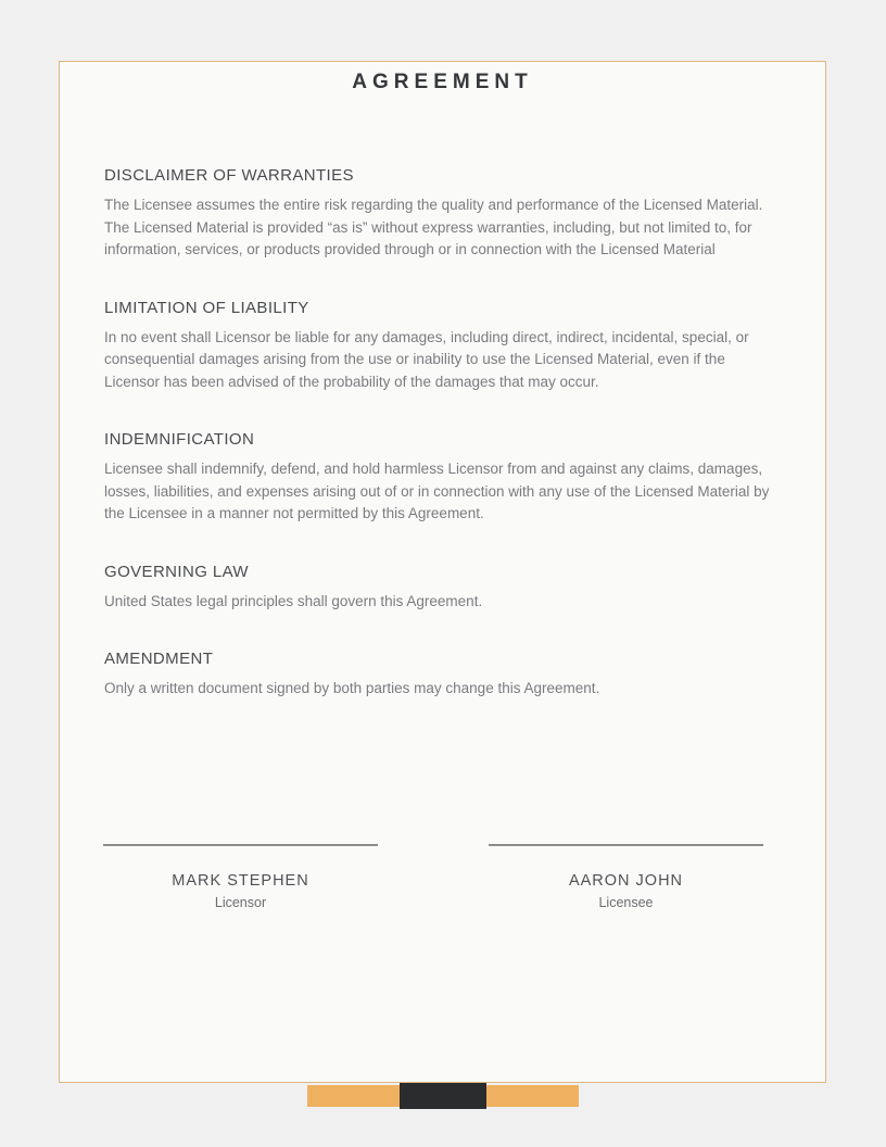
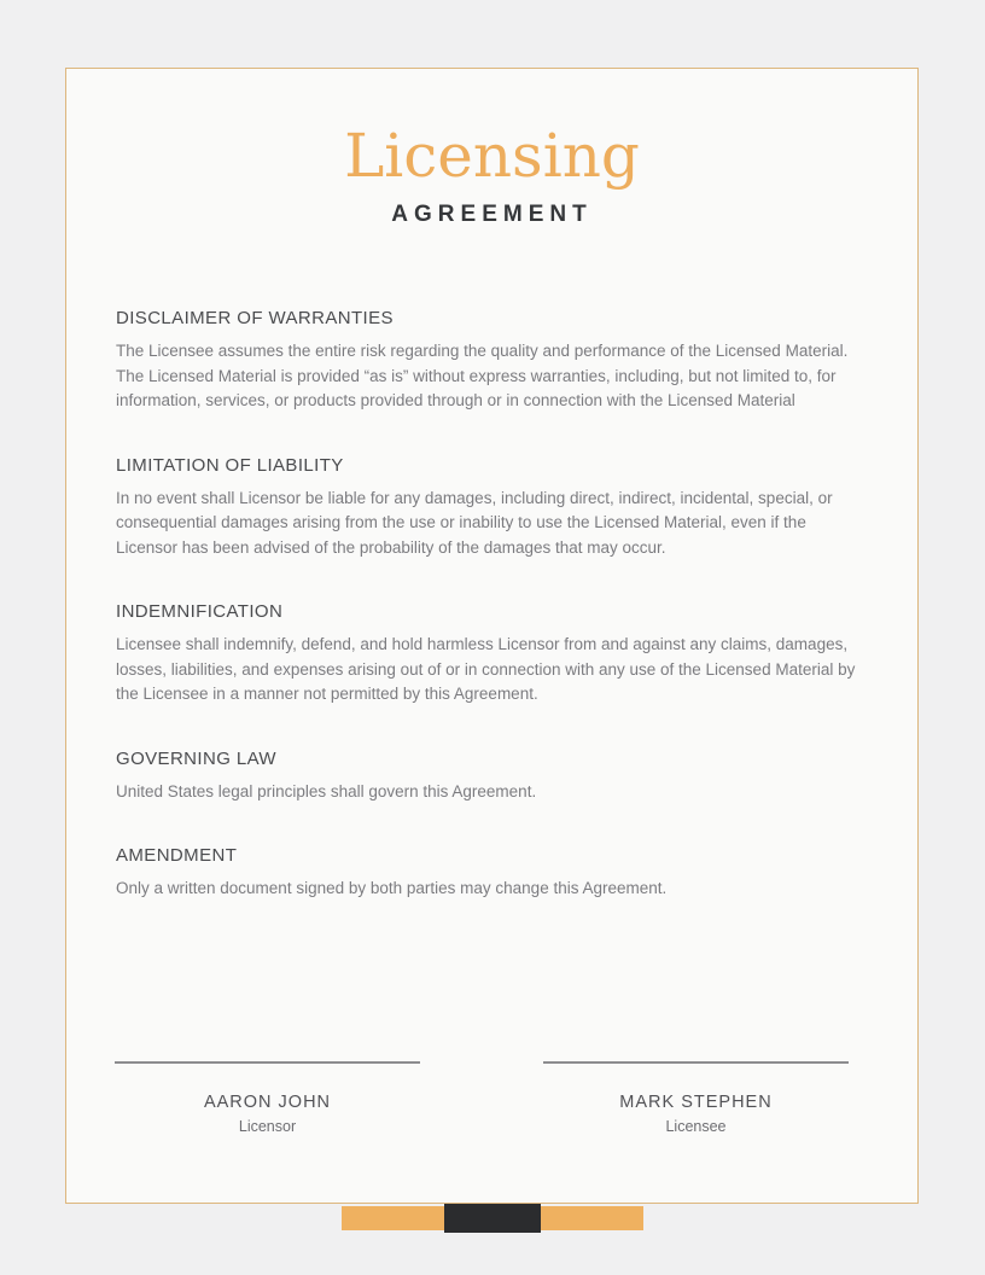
+ Licensing
  AGREEMENT
  DISCLAIMER OF WARRANTIES
  The Licensee assumes the entire risk regarding the quality and performance of the Licensed Material. The Licensed Material is provided “as is” without express warranties, including, but not limited to, for information, services, or products provided through or in connection with the Licensed Material
  LIMITATION OF LIABILITY
  In no event shall Licensor be liable for any damages, including direct, indirect, incidental, special, or consequential damages arising from the use or inability to use the Licensed Material, even if the Licensor has been advised of the probability of the damages that may occur.
  INDEMNIFICATION
  Licensee shall indemnify, defend, and hold harmless Licensor from and against any claims, damages, losses, liabilities, and expenses arising out of or in connection with any use of the Licensed Material by the Licensee in a manner not permitted by this Agreement.
  GOVERNING LAW
  United States legal principles shall govern this Agreement.
  AMENDMENT
  Only a written document signed by both parties may change this Agreement.
- MARK STEPHEN
+ AARON JOHN
  Licensor
- AARON JOHN
+ MARK STEPHEN
  Licensee
